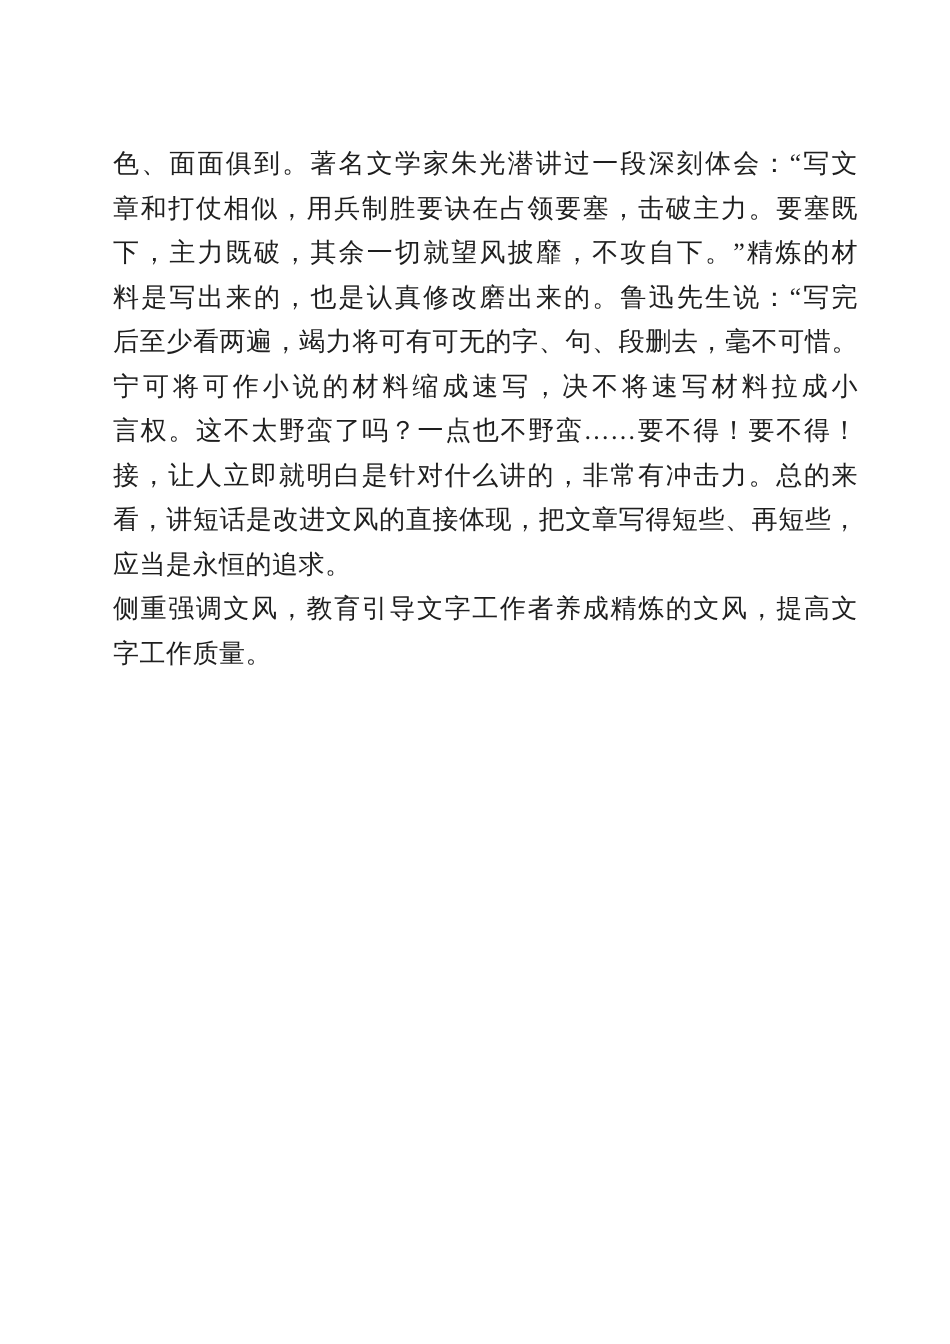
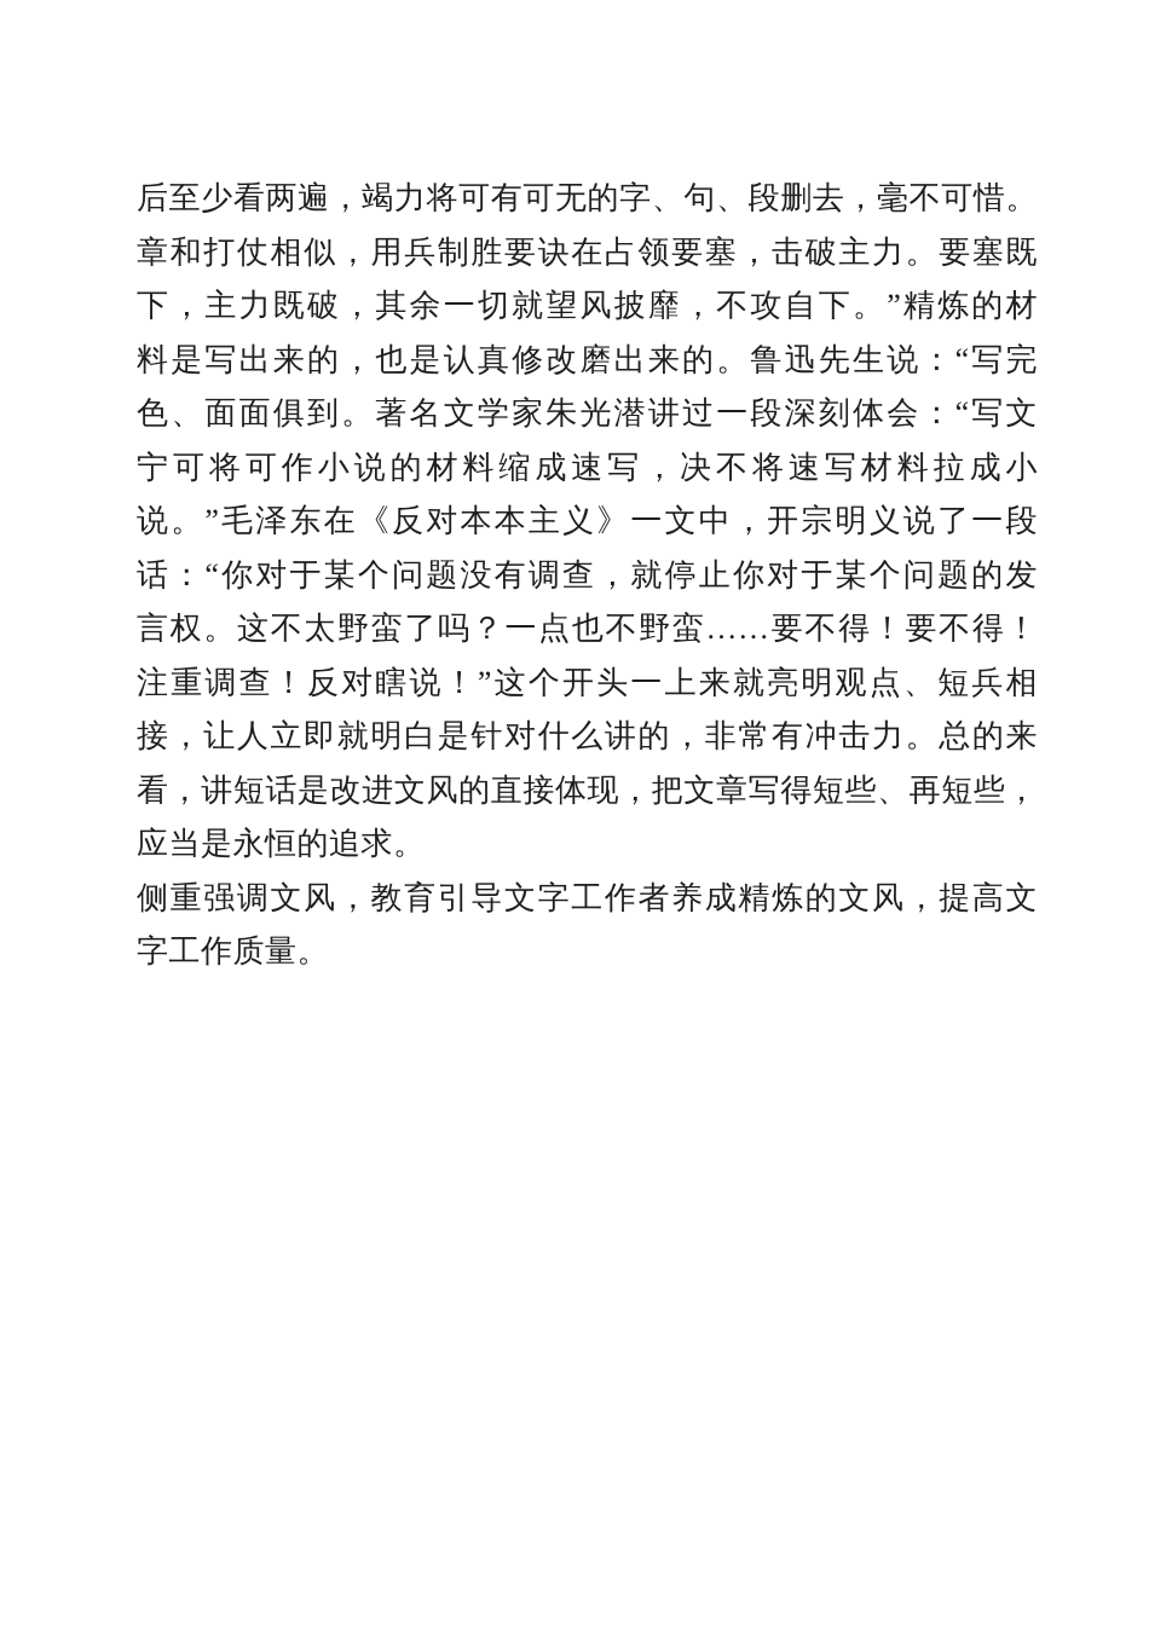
- 色、面面俱到。著名文学家朱光潜讲过一段深刻体会：“写文
+ 后至少看两遍，竭力将可有可无的字、句、段删去，毫不可惜。
  章和打仗相似，用兵制胜要诀在占领要塞，击破主力。要塞既
  下，主力既破，其余一切就望风披靡，不攻自下。”精炼的材
  料是写出来的，也是认真修改磨出来的。鲁迅先生说：“写完
- 后至少看两遍，竭力将可有可无的字、句、段删去，毫不可惜。
+ 色、面面俱到。著名文学家朱光潜讲过一段深刻体会：“写文
  宁可将可作小说的材料缩成速写，决不将速写材料拉成小
+ 说。”毛泽东在《反对本本主义》一文中，开宗明义说了一段
+ 话：“你对于某个问题没有调查，就停止你对于某个问题的发
  言权。这不太野蛮了吗？一点也不野蛮……要不得！要不得！
+ 注重调查！反对瞎说！”这个开头一上来就亮明观点、短兵相
  接，让人立即就明白是针对什么讲的，非常有冲击力。总的来
  看，讲短话是改进文风的直接体现，把文章写得短些、再短些，
  应当是永恒的追求。
  侧重强调文风，教育引导文字工作者养成精炼的文风，提高文
  字工作质量。
